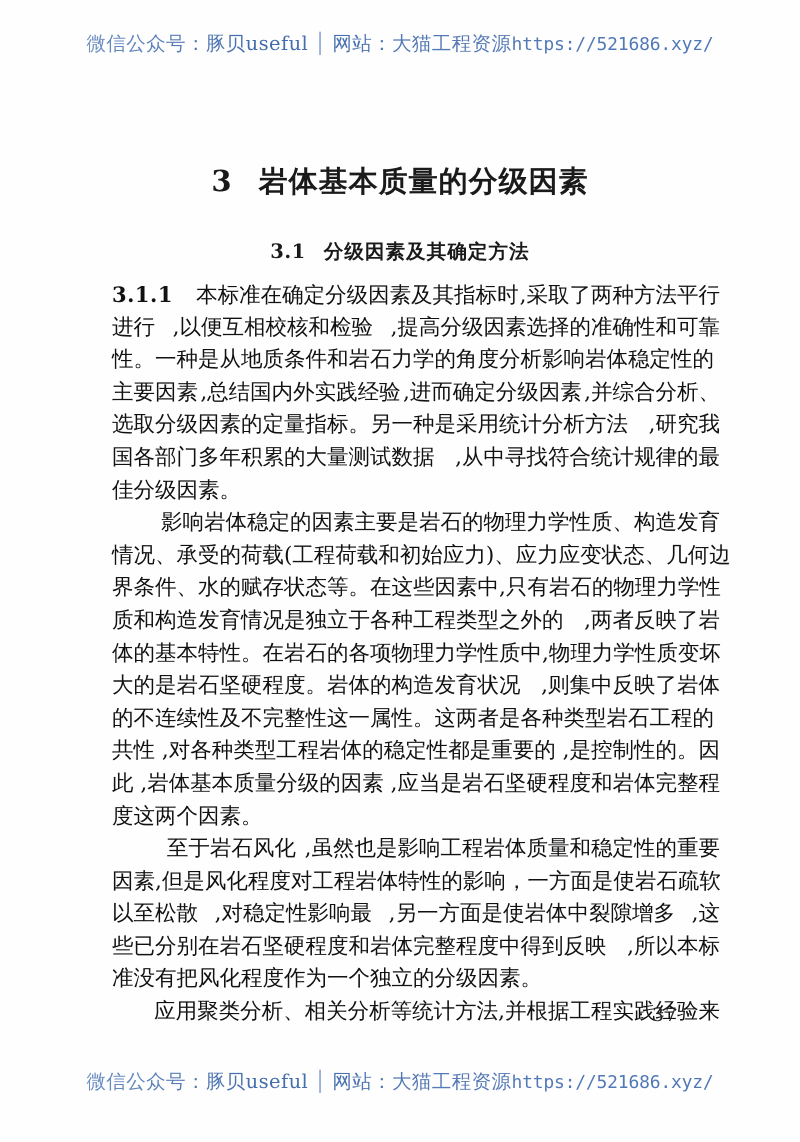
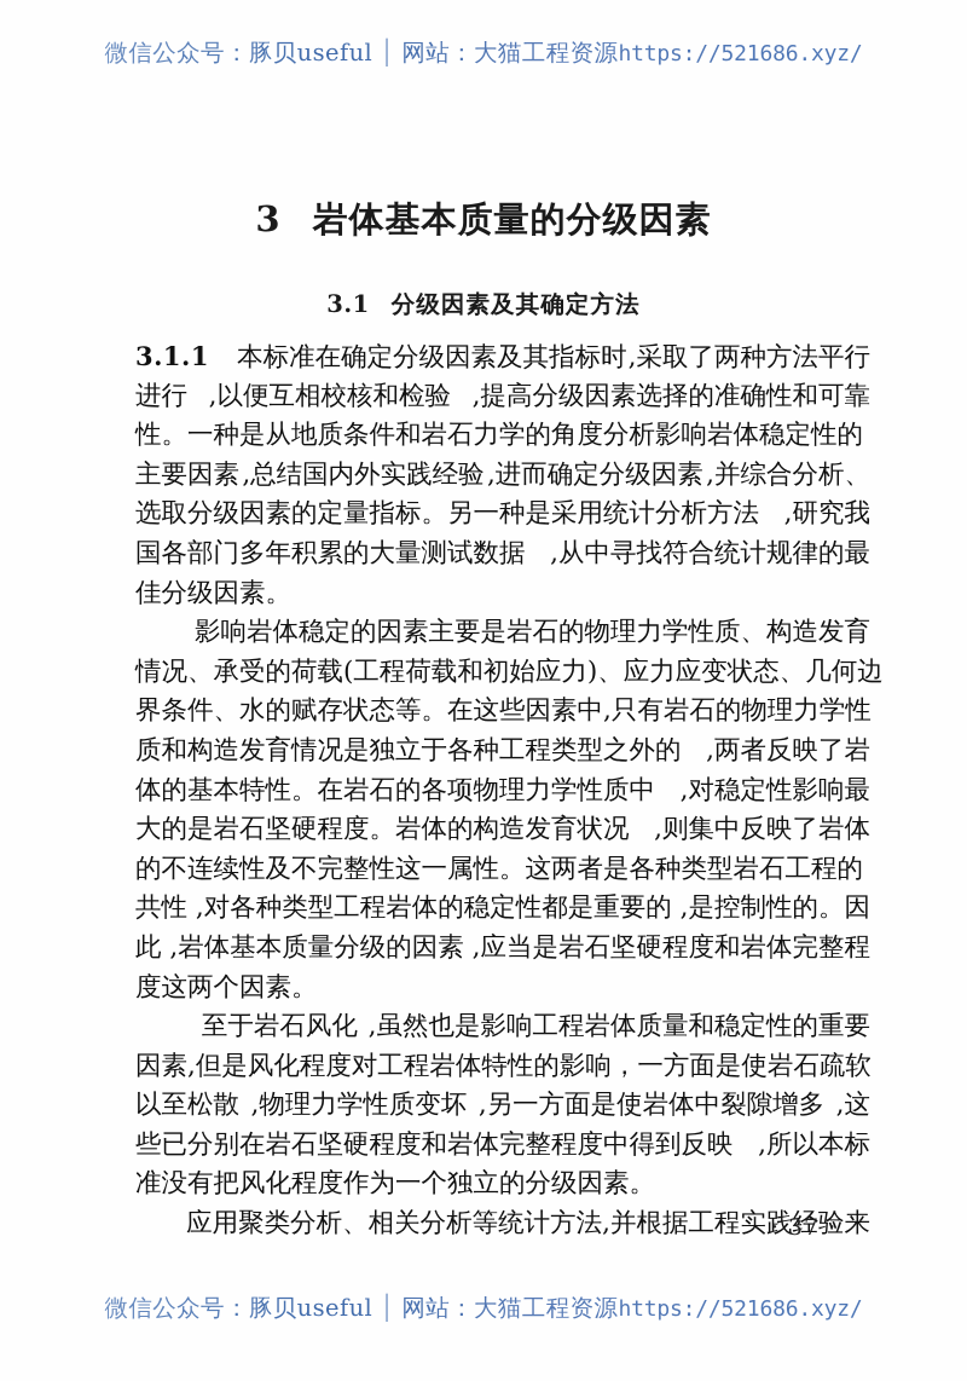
  微信公众号：豚贝useful │ 网站：大猫工程资源https://521686.xyz/
  3 岩体基本质量的分级因素
  3.1 分级因素及其确定方法
  3.1.1
  本标准在确定分级因素及其指标时
  ,采取了两种方法平行
  进行
  ,以便互相校核和检验
  ,提高分级因素选择的准确性和可靠
  性。一种是从地质条件和岩石力学的角度分析影响岩体稳定性的
  主要因素
  ,总结国内外实践经验
  ,进而确定分级因素
  ,并综合分析、
  选取分级因素的定量指标。另一种是采用统计分析方法
  ,研究我
  国各部门多年积累的大量测试数据
  ,从中寻找符合统计规律的最
  佳分级因素。
  影响岩体稳定的因素主要是岩石的物理力学性质、构造发育
  情况、承受的荷载(工程荷载和初始应力)、应力应变状态、几何边
  界条件、水的赋存状态等。在这些因素中
  ,只有岩石的物理力学性
  质和构造发育情况是独立于各种工程类型之外的
  ,两者反映了岩
  体的基本特性。在岩石的各项物理力学性质中
- ,物理力学性质变坏
+ ,对稳定性影响最
  大的是岩石坚硬程度。岩体的构造发育状况
  ,则集中反映了岩体
  的不连续性及不完整性这一属性。这两者是各种类型岩石工程的
  共性
  ,对各种类型工程岩体的稳定性都是重要的
  ,是控制性的。因
  此
  ,岩体基本质量分级的因素
  ,应当是岩石坚硬程度和岩体完整程
  度这两个因素。
  至于岩石风化
  ,虽然也是影响工程岩体质量和稳定性的重要
  因素
  ,但是风化程度对工程岩体特性的影响
  ，一方面是使岩石疏软
  以至松散
- ,对稳定性影响最
+ ,物理力学性质变坏
  ,另一方面是使岩体中裂隙增多
  ,这
  些已分别在岩石坚硬程度和岩体完整程度中得到反映
  ,所以本标
  准没有把风化程度作为一个独立的分级因素。
  应用聚类分析、相关分析等统计方法
  ,并根据工程实践经验来
  · 37 ·
  微信公众号：豚贝useful │ 网站：大猫工程资源https://521686.xyz/
